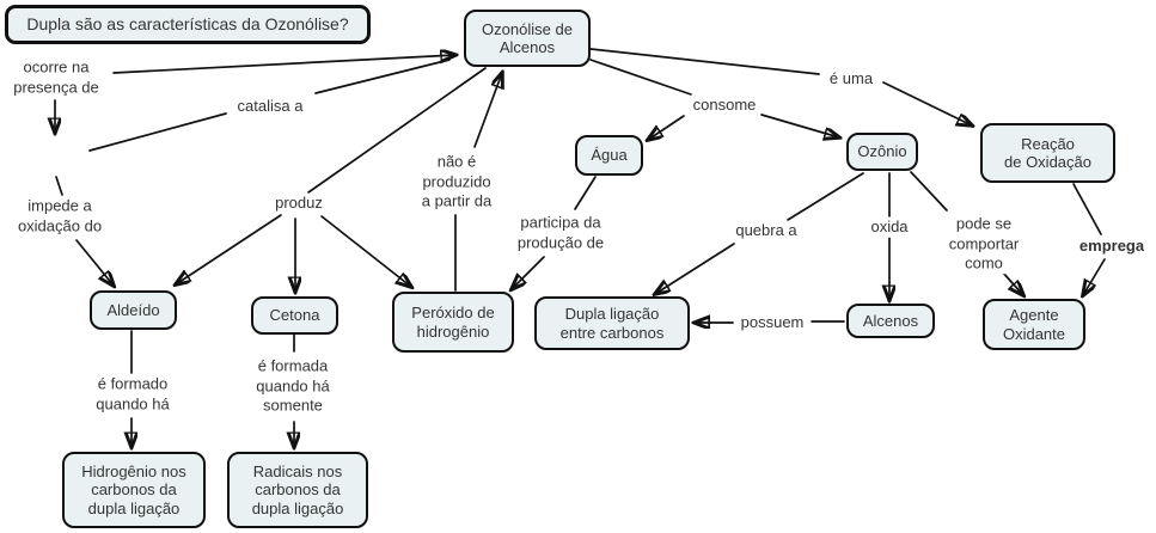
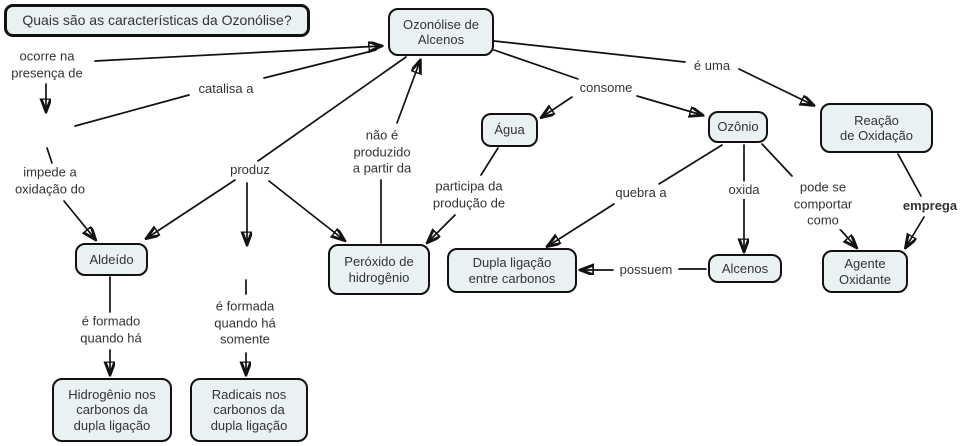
- Dupla são as características da Ozonólise?
+ Quais são as características da Ozonólise?
  Ozonólise de
  Alcenos
  Água
  Ozônio
  Reação
  de Oxidação
  Aldeído
- Cetona
  Peróxido de
  hidrogênio
  Dupla ligação
  entre carbonos
  Alcenos
  Agente
  Oxidante
  Hidrogênio nos
  carbonos da
  dupla ligação
  Radicais nos
  carbonos da
  dupla ligação
  ocorre na
  presença de
  catalisa a
  não é
  produzido
  a partir da
  é uma
  consome
  produz
  participa da
  produção de
  quebra a
  oxida
  pode se
  comportar
  como
  emprega
  impede a
  oxidação do
  é formado
  quando há
  é formada
  quando há
  somente
  possuem
